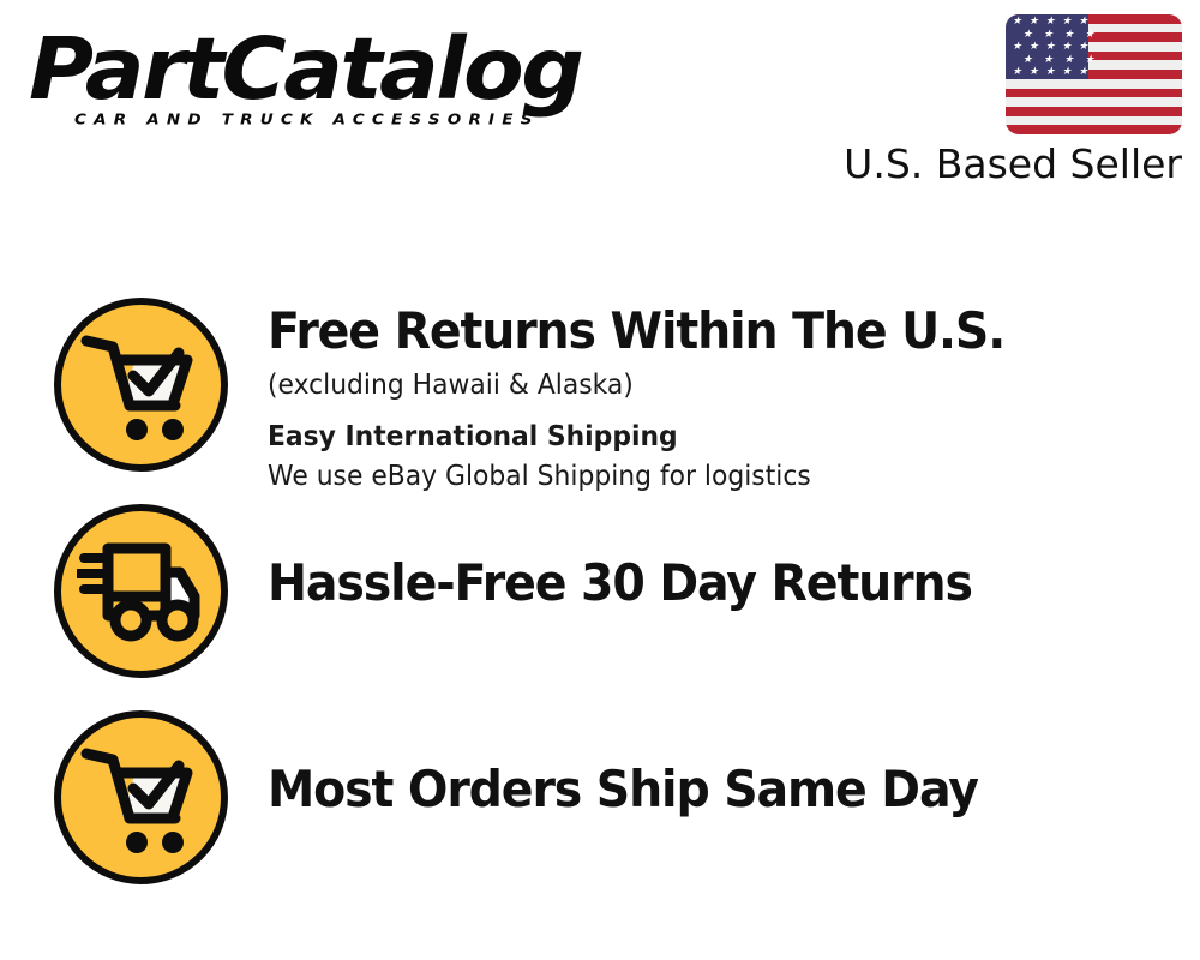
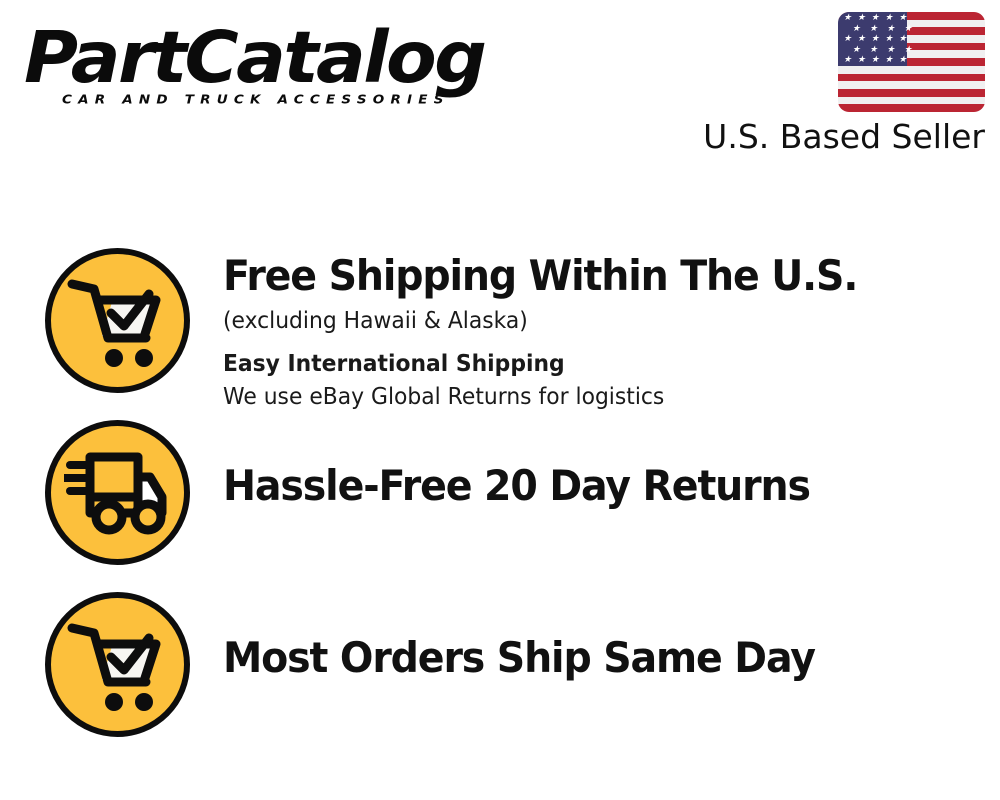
  PartCatalog
  CAR AND TRUCK ACCESSORIES
  U.S. Based Seller
- Free Returns Within The U.S.
+ Free Shipping Within The U.S.
  (excluding Hawaii & Alaska)
  Easy International Shipping
- We use eBay Global Shipping for logistics
+ We use eBay Global Returns for logistics
- Hassle-Free 30 Day Returns
+ Hassle-Free 20 Day Returns
  Most Orders Ship Same Day
